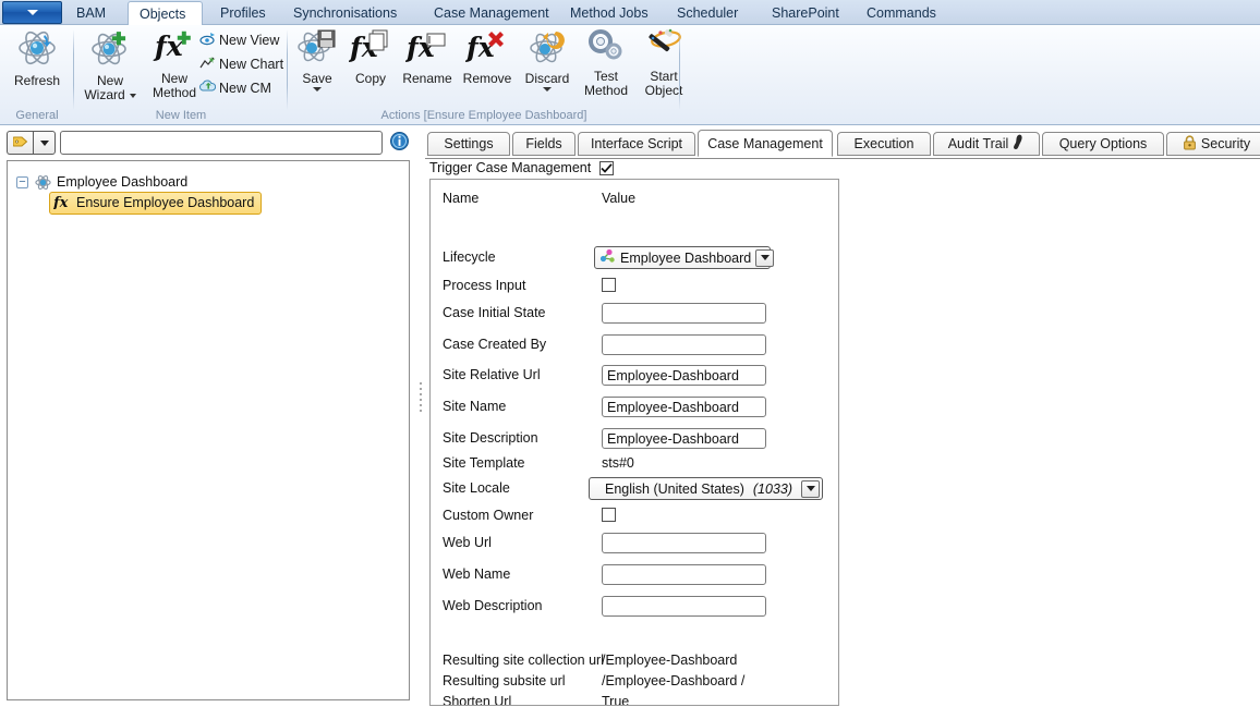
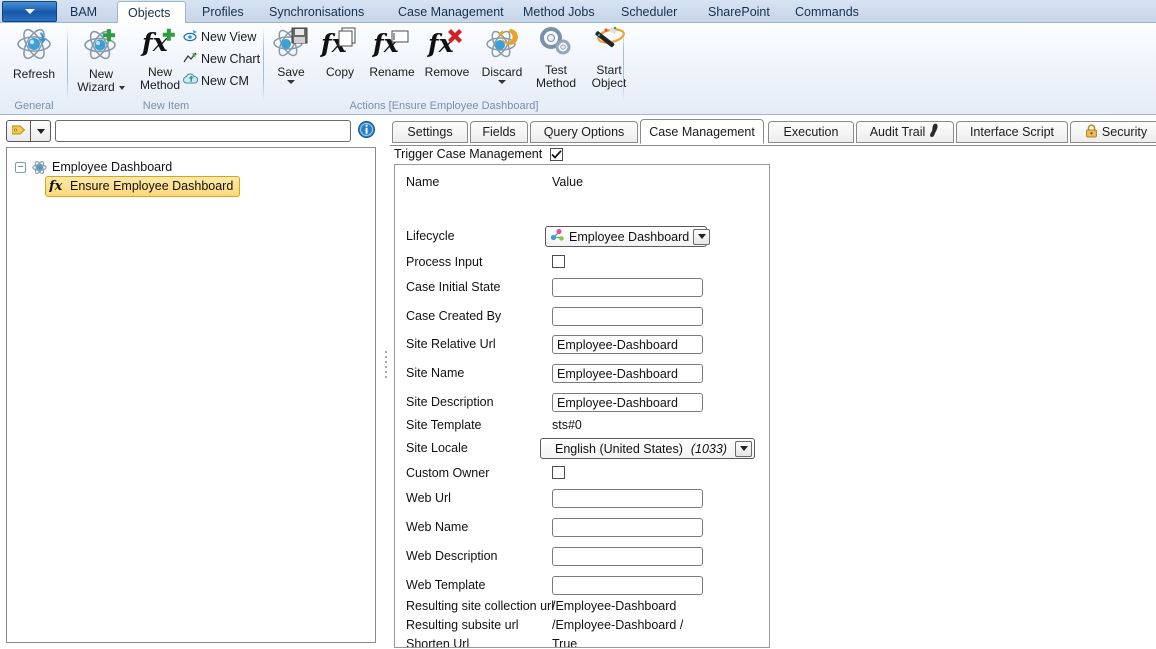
  BAM
  Objects
  Profiles
  Synchronisations
  Case Management
  Method Jobs
  Scheduler
  SharePoint
  Commands
  Refresh
  General
  New
  Wizard
  fx
  New
  Method
  New View
  New Chart
  New CM
  New Item
  Save
  Copy
  fx
  Rename
  fx
  Remove
  Discard
  Test
  Method
  Start
  Object
  Actions [Ensure Employee Dashboard]
  −
  Employee Dashboard
  fx
  Ensure Employee Dashboard
  Settings
  Fields
- Interface Script
+ Query Options
  Case Management
  Execution
  Audit Trail
- Query Options
+ Interface Script
  Security
  Trigger Case Management
  Name
  Value
  Lifecycle
  Employee Dashboard
  Process Input
  Case Initial State
  Case Created By
  Site Relative Url
  Employee-Dashboard
  Site Name
  Employee-Dashboard
  Site Description
  Employee-Dashboard
  Site Template
  sts#0
  Site Locale
  English (United States)
  (1033)
  Custom Owner
  Web Url
  Web Name
  Web Description
+ Web Template
  Resulting site collection url
  /Employee-Dashboard
  Resulting subsite url
  /Employee-Dashboard /
  Shorten Url
  True
